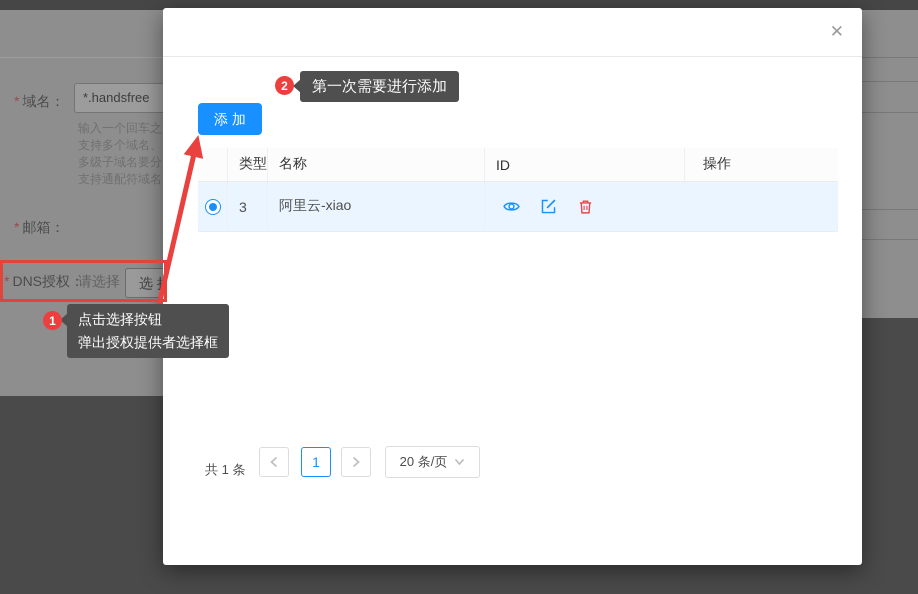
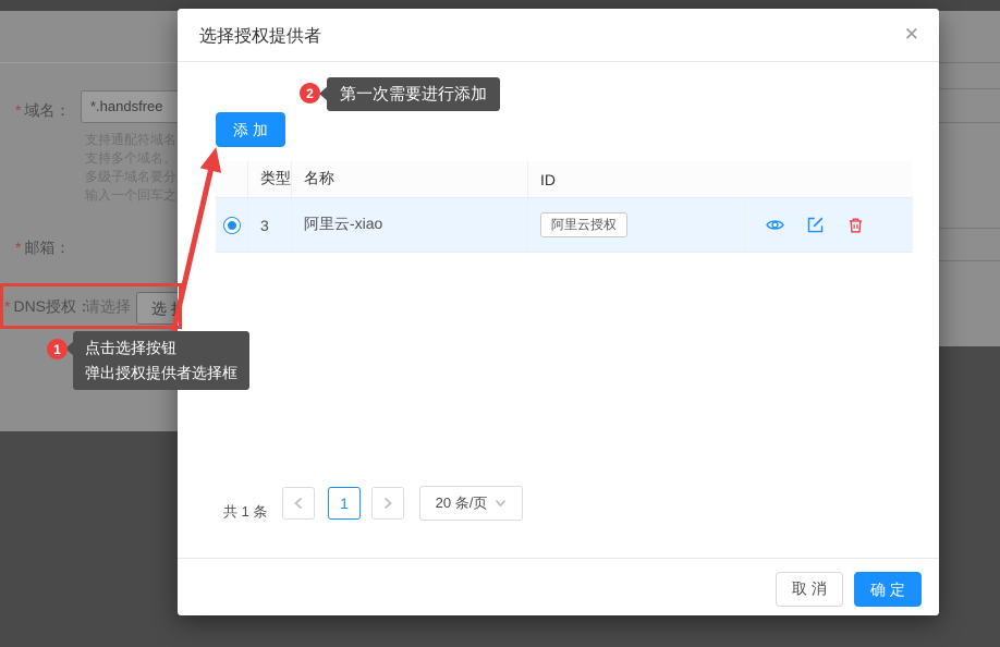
  * 域名：
  *.handsfree
- 输入一个回车之
+ 支持通配符域名
  支持多个域名、
  多级子域名要分
- 支持通配符域名
+ 输入一个回车之
  * 邮箱：
  * DNS授权：
  请选择
+ 选择授权提供者
  ✕
  添 加
  类型
  名称
  ID
- 操作
  3
  阿里云-xiao
+ 阿里云授权
  共 1 条
  1
  20 条/页
+ 取 消
+ 确 定
  1
  点击选择按钮
  弹出授权提供者选择框
  2
  第一次需要进行添加
